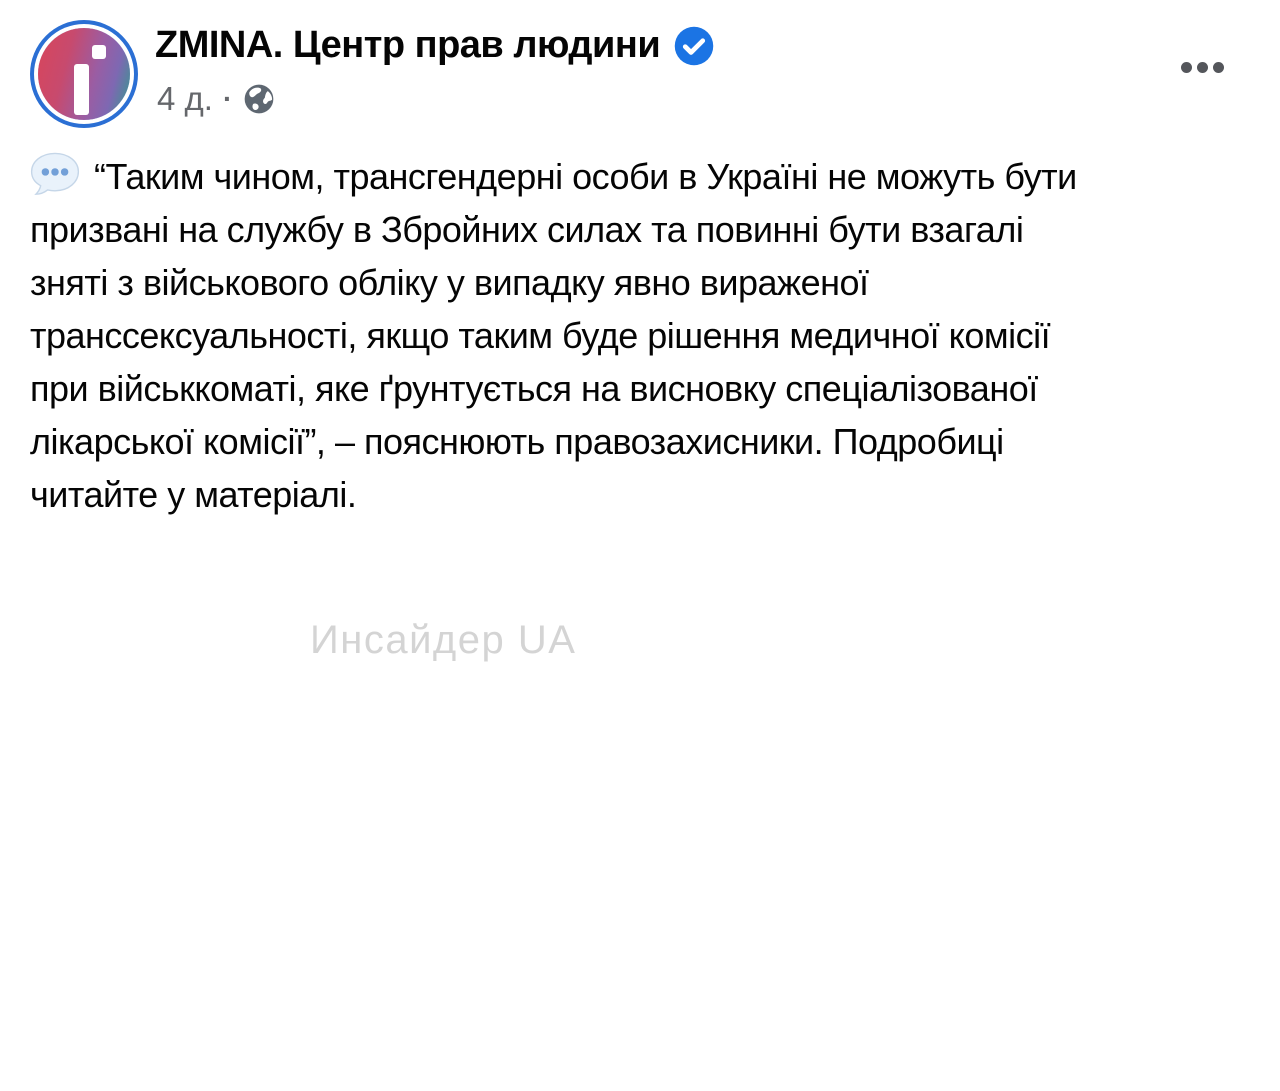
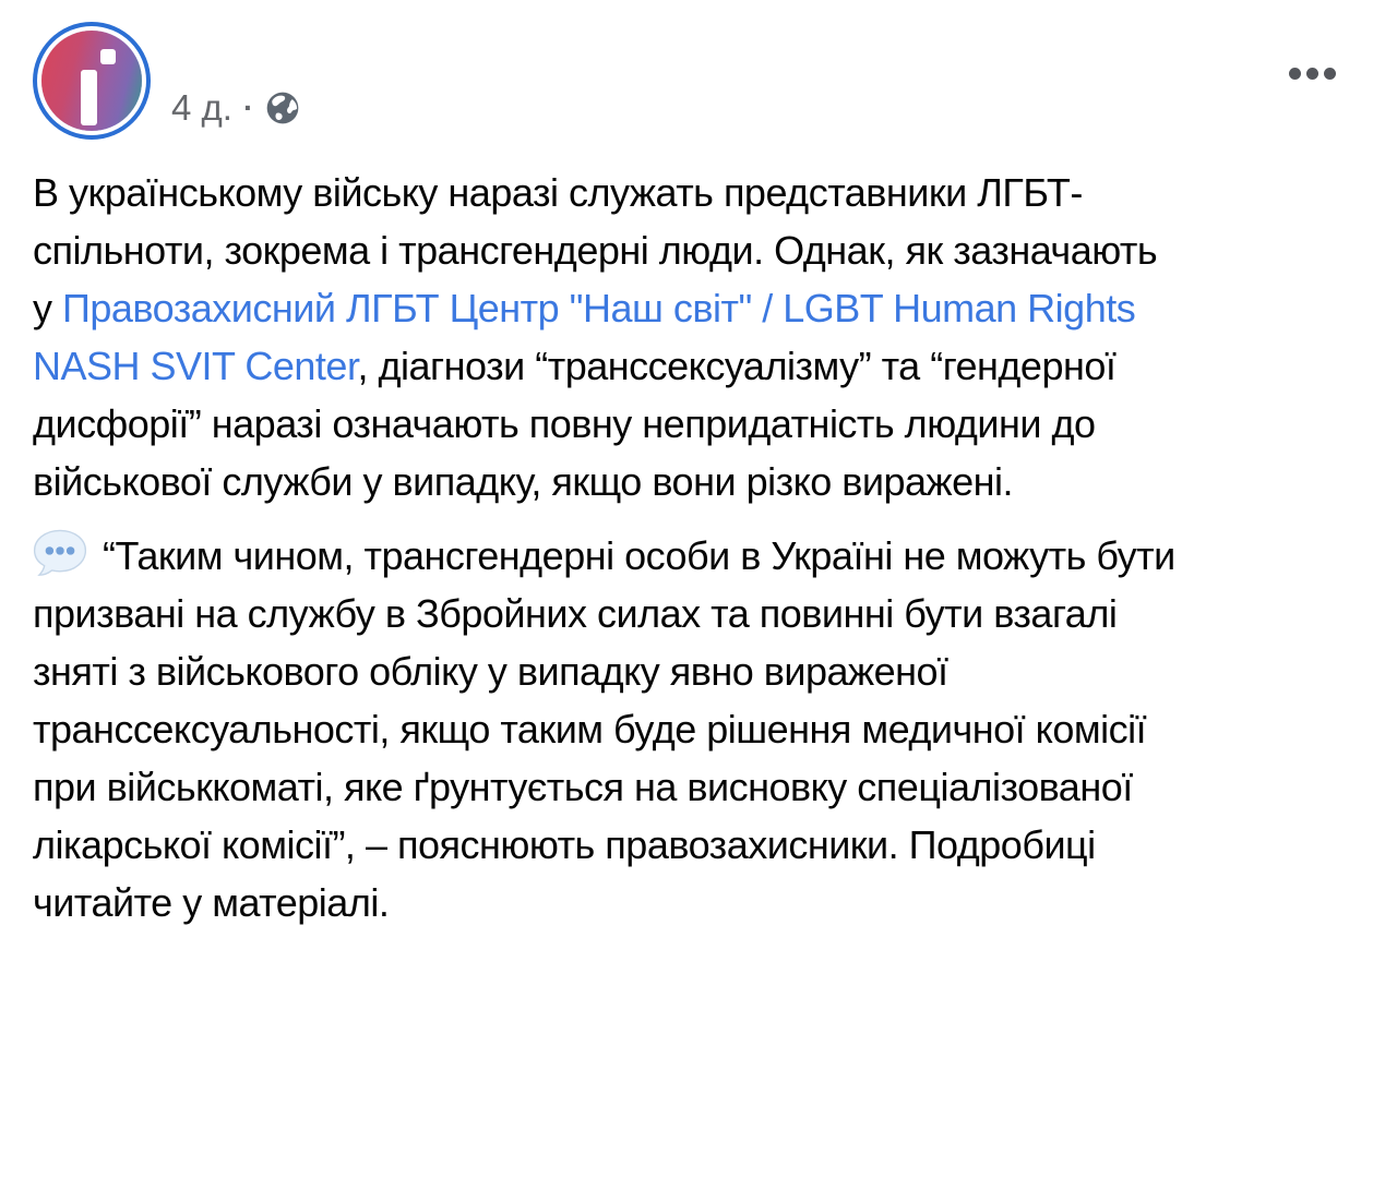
- ZMINA. Центр прав людини
  4 д.
  ·
+ В українському війську наразі служать представники ЛГБТ-
+ спільноти, зокрема і трансгендерні люди. Однак, як зазначають
+ у Правозахисний ЛГБТ Центр "Наш світ" / LGBT Human Rights
+ NASH SVIT Center, діагнози “транссексуалізму” та “гендерної
+ дисфорії” наразі означають повну непридатність людини до
+ військової служби у випадку, якщо вони різко виражені.
  “Таким чином, трансгендерні особи в Україні не можуть бути
  призвані на службу в Збройних силах та повинні бути взагалі
  зняті з військового обліку у випадку явно вираженої
  транссексуальності, якщо таким буде рішення медичної комісії
  при військкоматі, яке ґрунтується на висновку спеціалізованої
  лікарської комісії”, – пояснюють правозахисники. Подробиці
  читайте у матеріалі.
- Инсайдер UA
